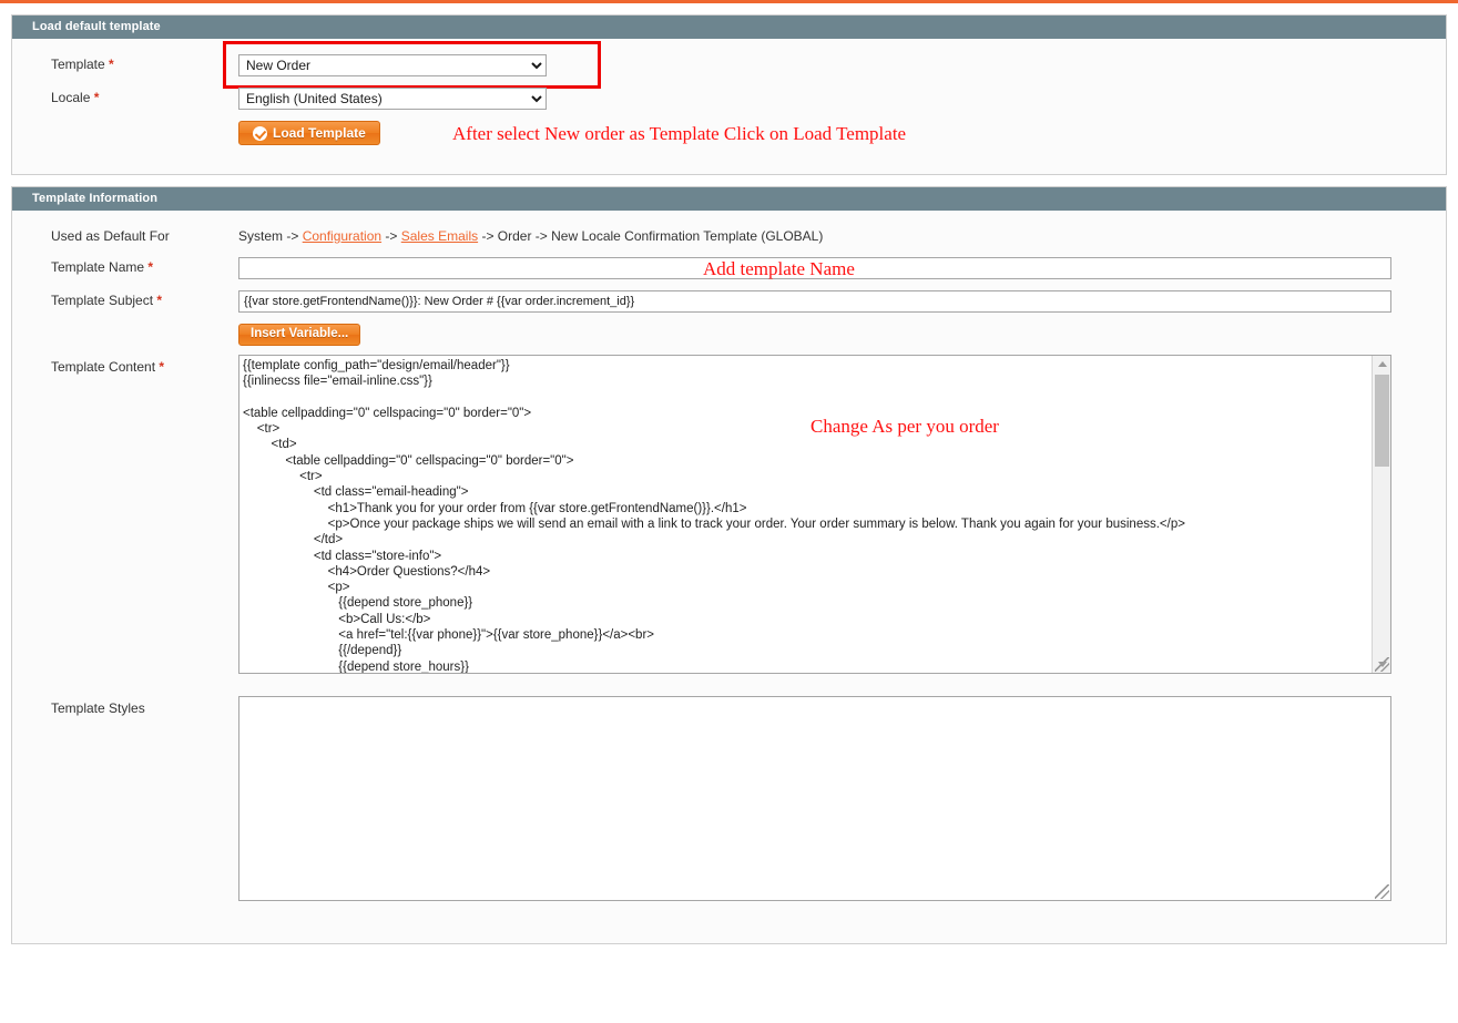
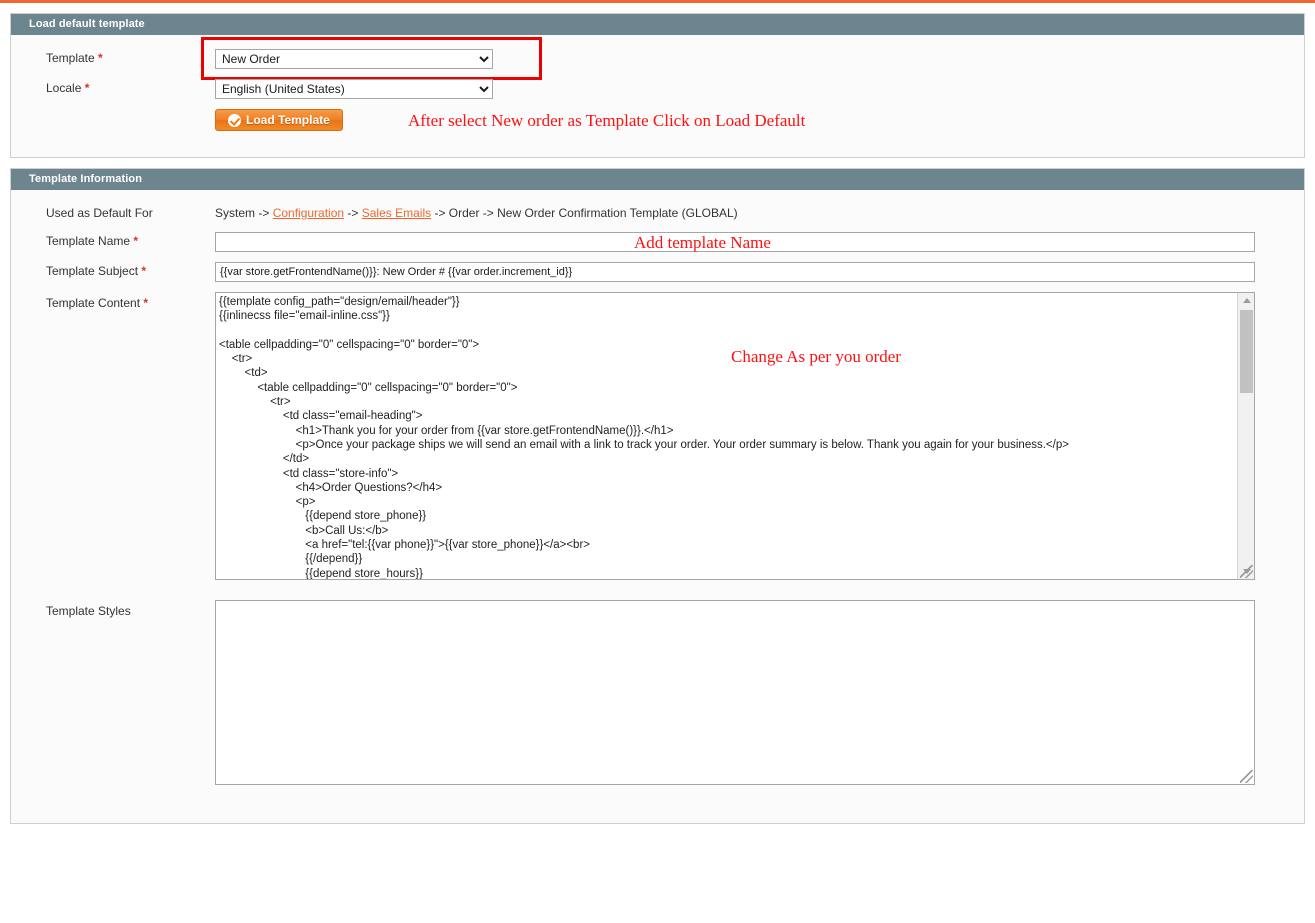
  Load default template
  Template *
  New Order
  Locale *
  English (United States)
  Load Template
- After select New order as Template Click on Load Template
+ After select New order as Template Click on Load Default
  Template Information
  Used as Default For
- System -> Configuration -> Sales Emails -> Order -> New Locale Confirmation Template (GLOBAL)
+ System -> Configuration -> Sales Emails -> Order -> New Order Confirmation Template (GLOBAL)
  Template Name *
  Add template Name
  Template Subject *
  {{var store.getFrontendName()}}: New Order # {{var order.increment_id}}
- Insert Variable...
  Template Content *
  {{template config_path="design/email/header"}}
  {{inlinecss file="email-inline.css"}}
  <table cellpadding="0" cellspacing="0" border="0">
  <tr>
  <td>
  <table cellpadding="0" cellspacing="0" border="0">
  <tr>
  <td class="email-heading">
  <h1>Thank you for your order from {{var store.getFrontendName()}}.</h1>
  <p>Once your package ships we will send an email with a link to track your order. Your order summary is below. Thank you again for your business.</p>
  </td>
  <td class="store-info">
  <h4>Order Questions?</h4>
  <p>
  {{depend store_phone}}
  <b>Call Us:</b>
  <a href="tel:{{var phone}}">{{var store_phone}}</a><br>
  {{/depend}}
  {{depend store_hours}}
  Change As per you order
  Template Styles
